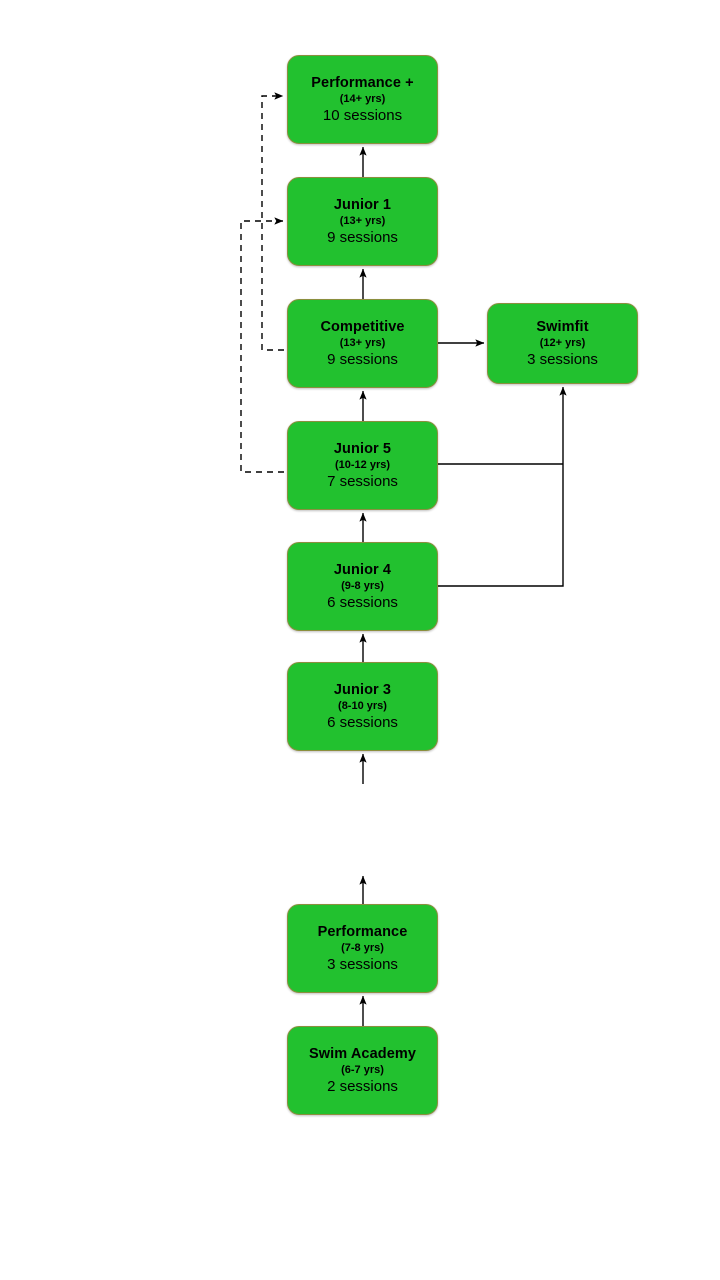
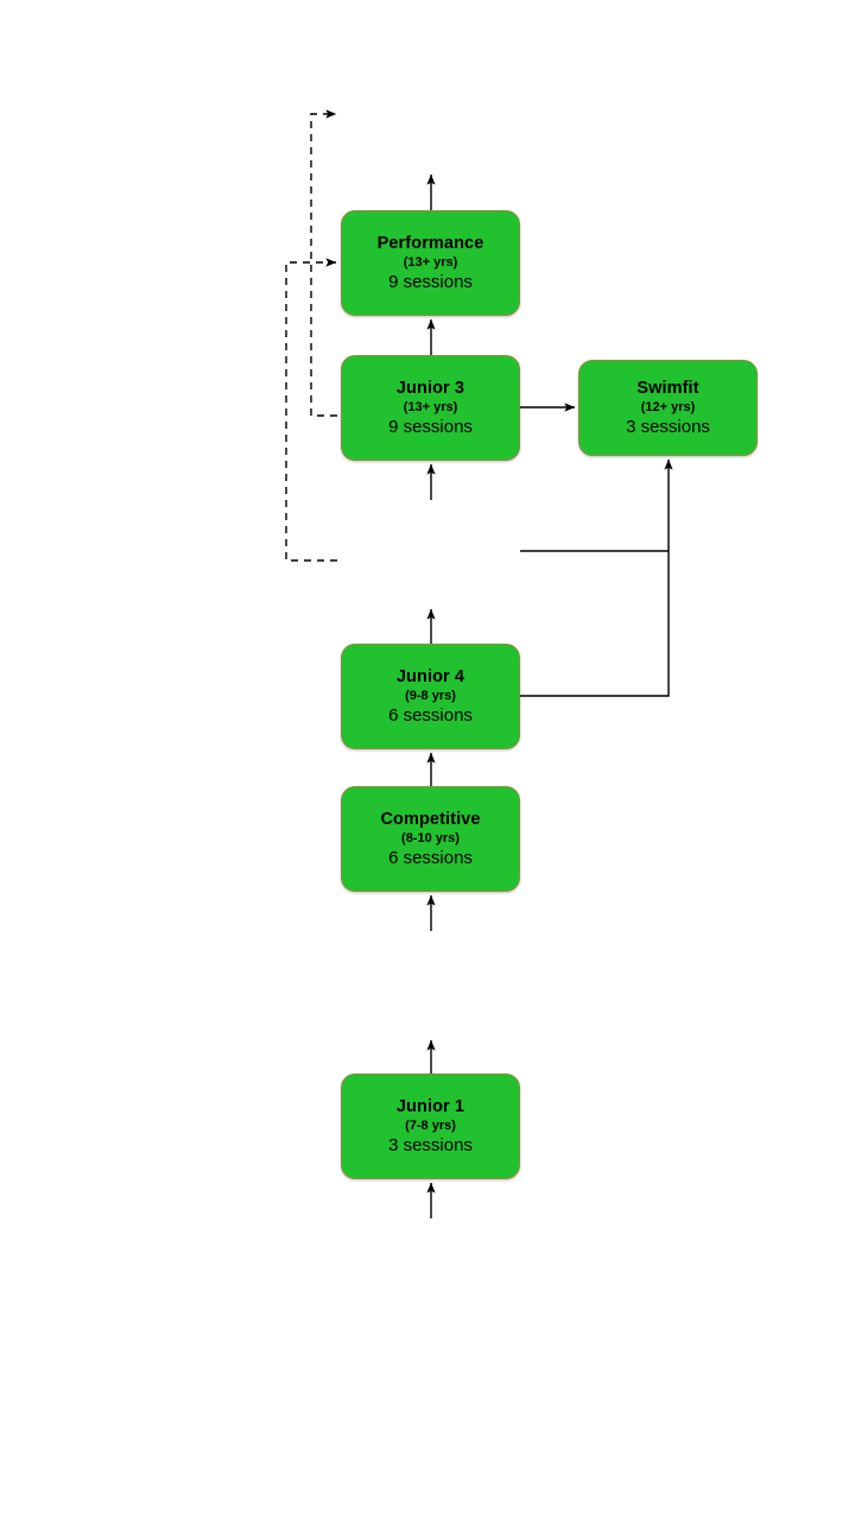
- Performance +
- (14+ yrs)
- 10 sessions
- Junior 1
+ Performance
  (13+ yrs)
  9 sessions
- Competitive
+ Junior 3
  (13+ yrs)
  9 sessions
  Swimfit
  (12+ yrs)
  3 sessions
- Junior 5
- (10-12 yrs)
- 7 sessions
  Junior 4
  (9-8 yrs)
  6 sessions
- Junior 3
+ Competitive
  (8-10 yrs)
  6 sessions
- Performance
+ Junior 1
  (7-8 yrs)
  3 sessions
- Swim Academy
- (6-7 yrs)
- 2 sessions
